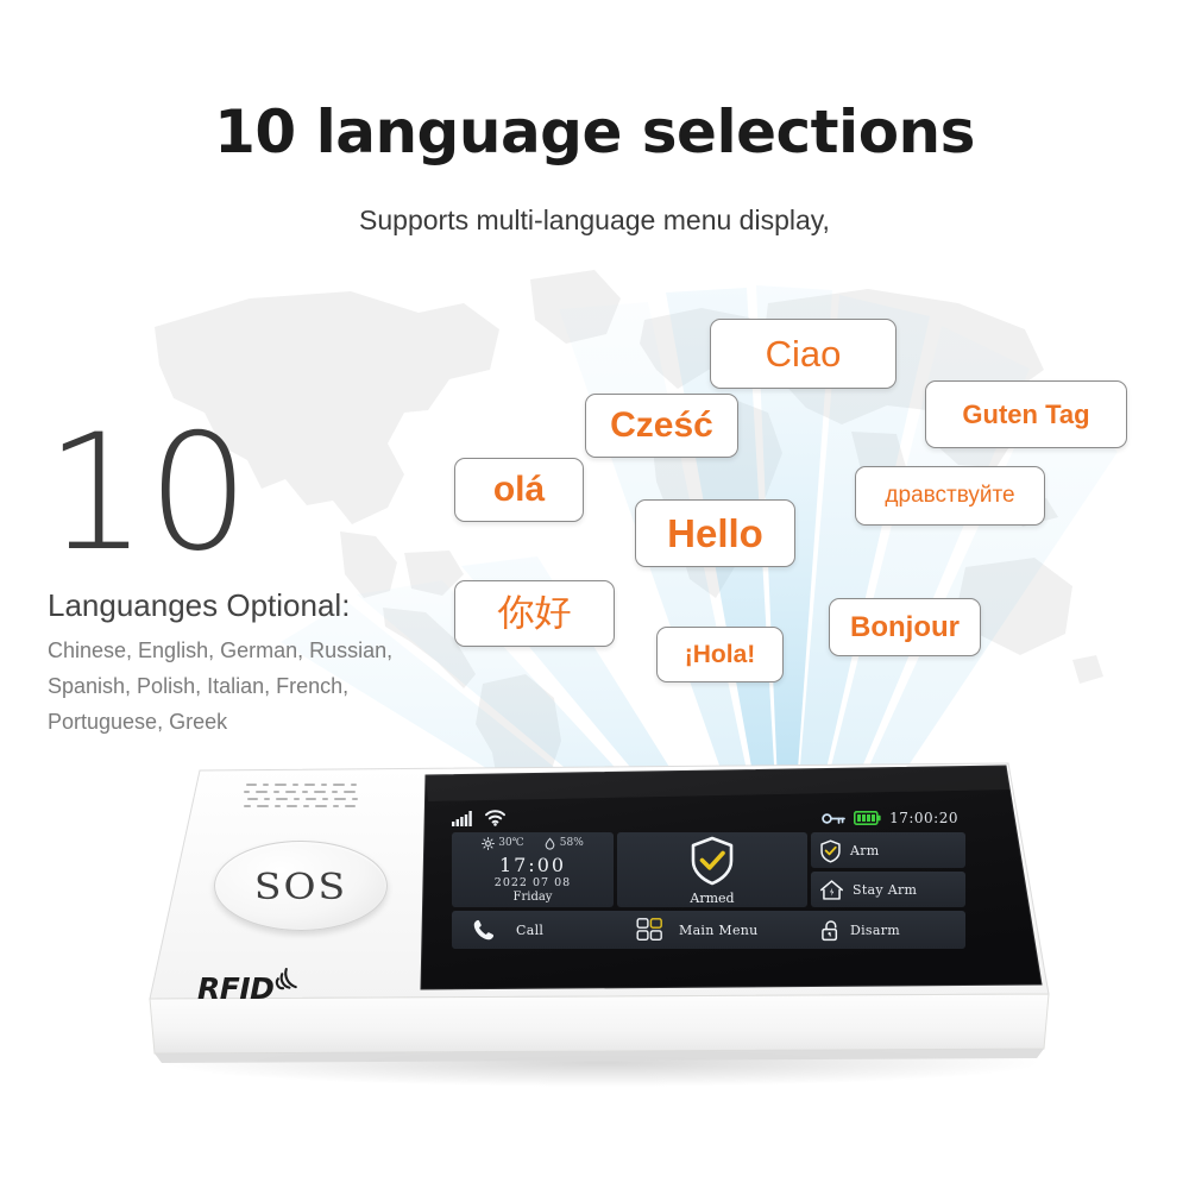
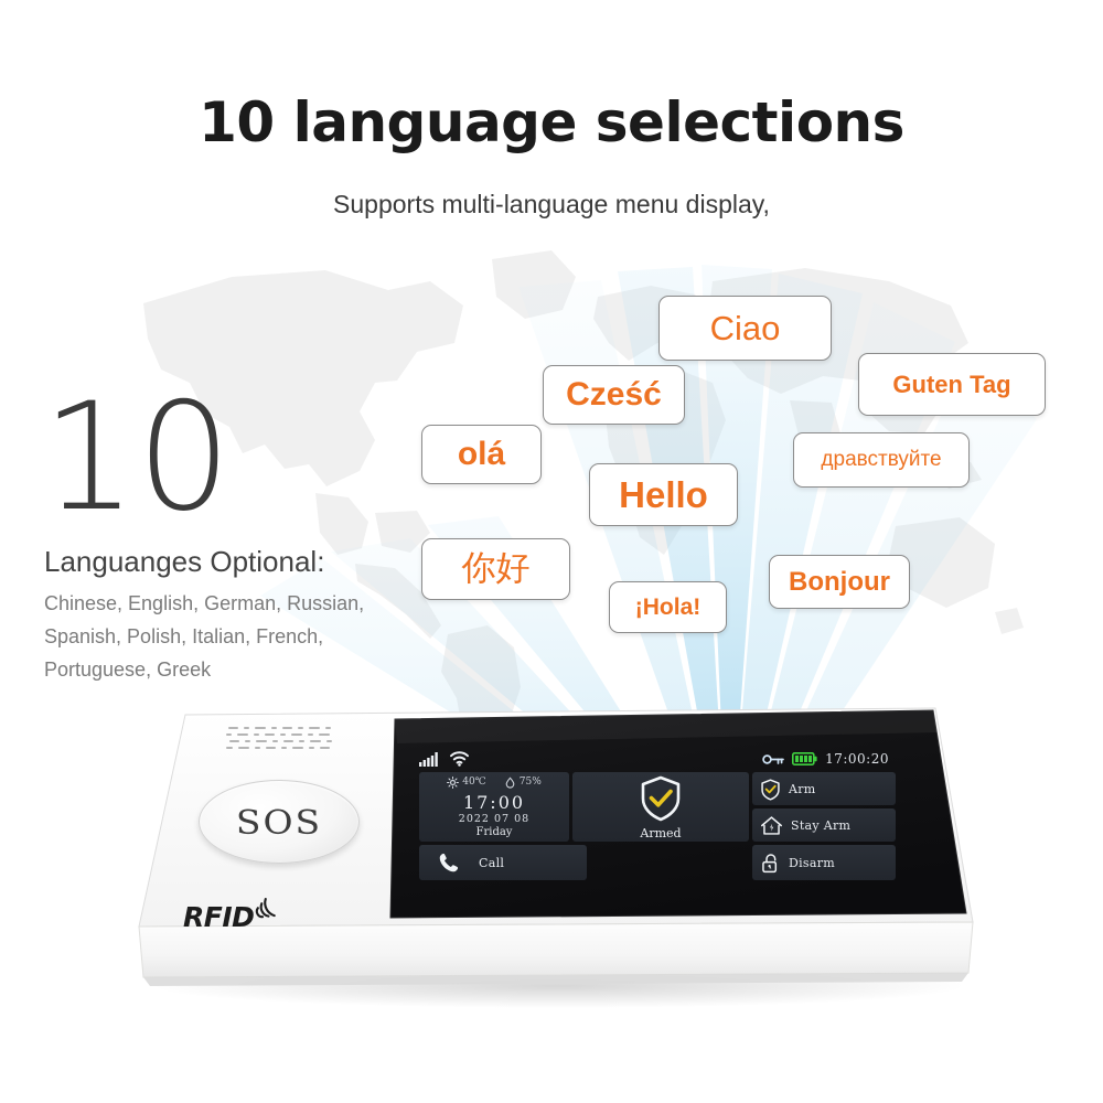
  10 language selections
  Supports multi-language menu display,
  10
  Languanges Optional:
  Chinese, English, German, Russian,
  Spanish, Polish, Italian, French,
  Portuguese, Greek
  Ciao
  Guten Tag
  Cześć
  дравствуйте
  olá
  Hello
  Bonjour
  你好
  ¡Hola!
  SOS
  RFID
  17:00:20
- 30℃
+ 40℃
- 58%
+ 75%
  17:00
  2022 07 08
  Friday
  Armed
  Arm
  Stay Arm
  Call
- Main Menu
  Disarm
